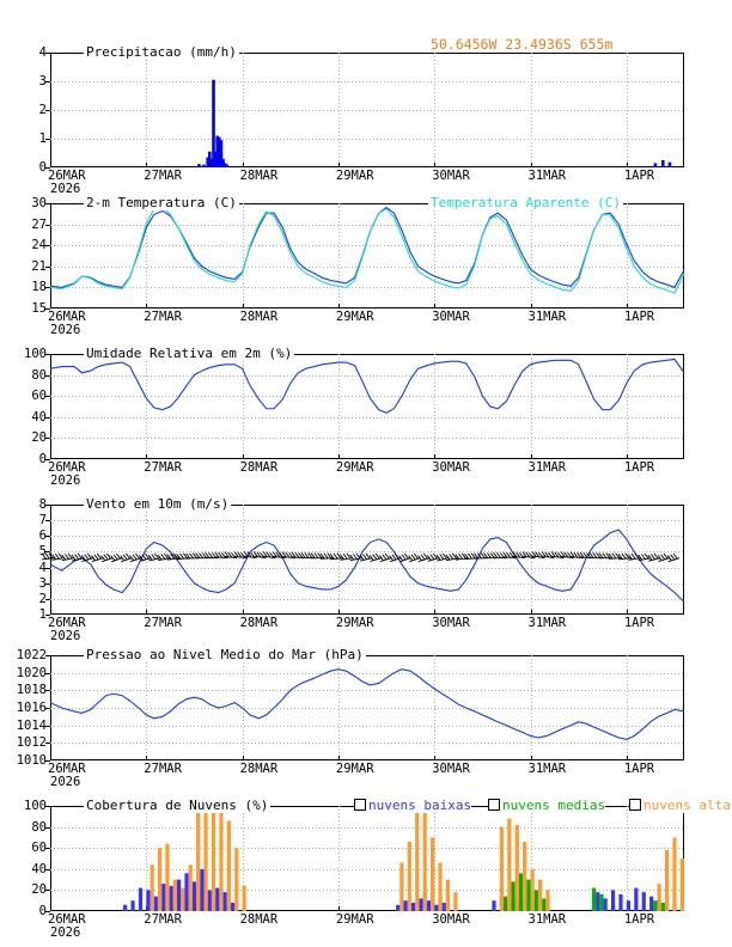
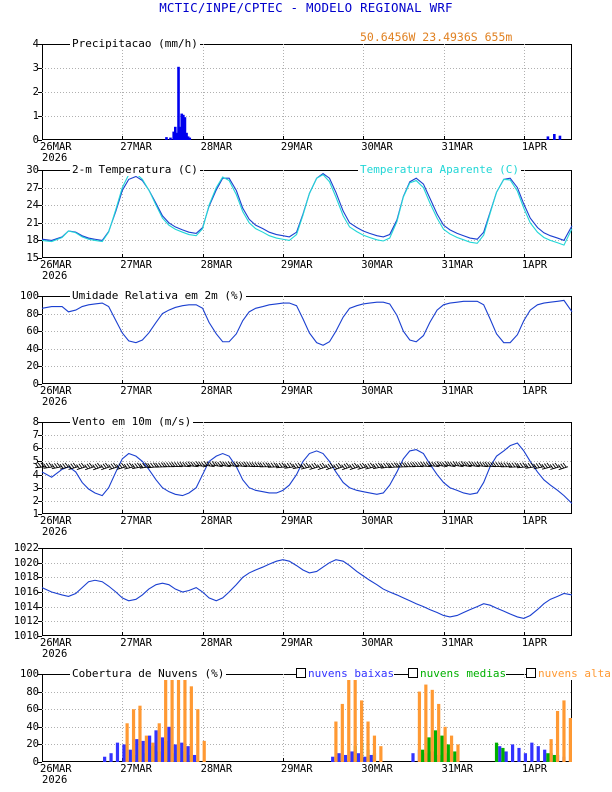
+ MCTIC/INPE/CPTEC - MODELO REGIONAL WRF
  50.6456W 23.4936S 655m
  0
  1
  2
  3
  4
  Precipitacao (mm/h)
  15
  18
  21
  24
  27
  30
  2-m Temperatura (C)
  Temperatura Aparente (C)
  0
  20
  40
  60
  80
  100
  Umidade Relativa em 2m (%)
  1
  2
  3
  4
  5
  6
  7
  8
  Vento em 10m (m/s)
  1010
  1012
  1014
  1016
  1018
  1020
  1022
- Pressao ao Nivel Medio do Mar (hPa)
  0
  20
  40
  60
  80
  100
  Cobertura de Nuvens (%)
  nuvens baixas
  nuvens medias
  nuvens alta
  26MAR
  27MAR
  28MAR
  29MAR
  30MAR
  31MAR
  1APR
  2026
  26MAR
  27MAR
  28MAR
  29MAR
  30MAR
  31MAR
  1APR
  2026
  26MAR
  27MAR
  28MAR
  29MAR
  30MAR
  31MAR
  1APR
  2026
  26MAR
  27MAR
  28MAR
  29MAR
  30MAR
  31MAR
  1APR
  2026
  26MAR
  27MAR
  28MAR
  29MAR
  30MAR
  31MAR
  1APR
  2026
  26MAR
  27MAR
  28MAR
  29MAR
  30MAR
  31MAR
  1APR
  2026
